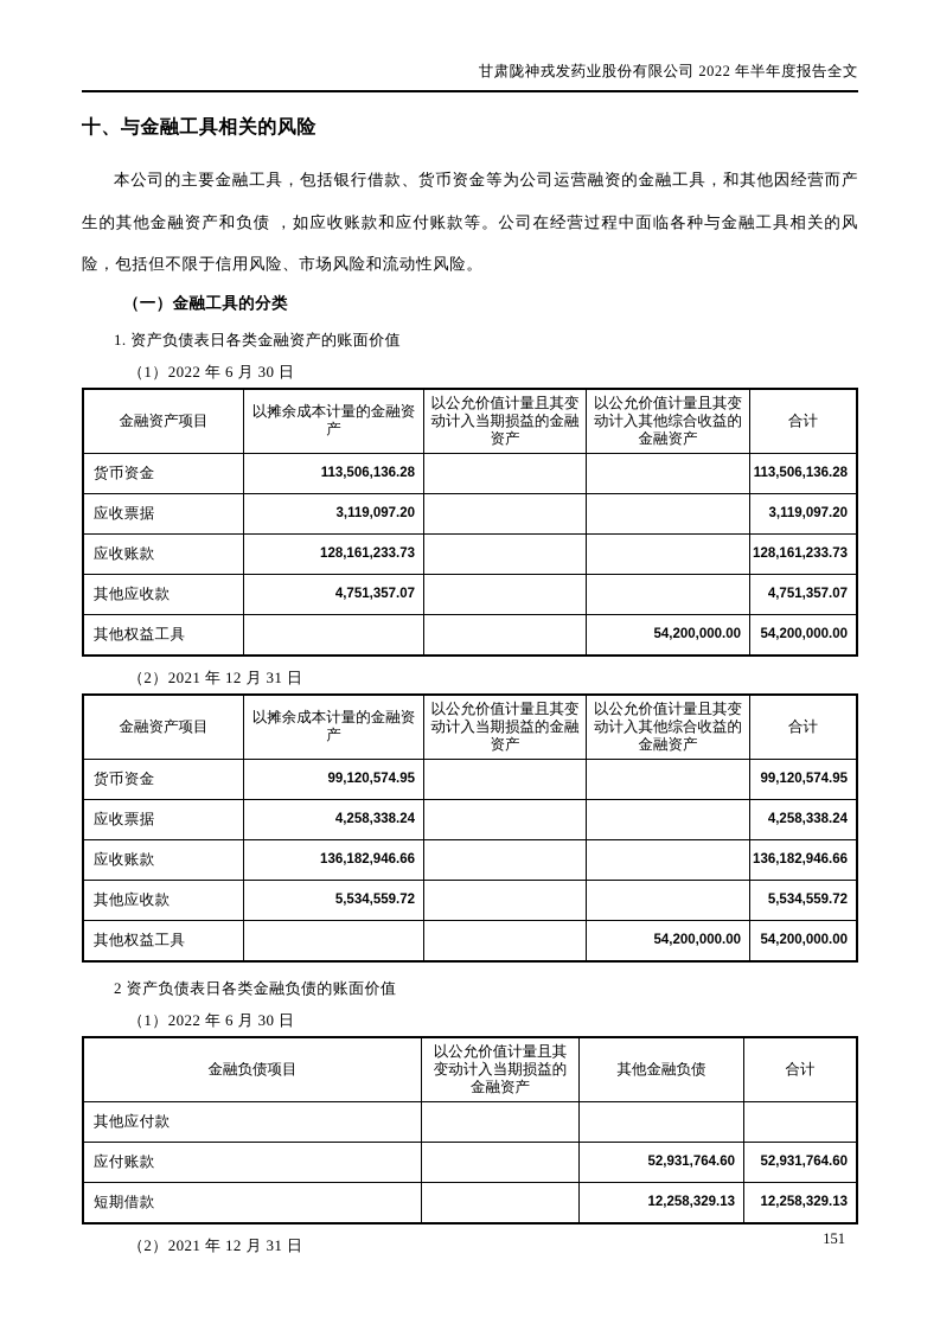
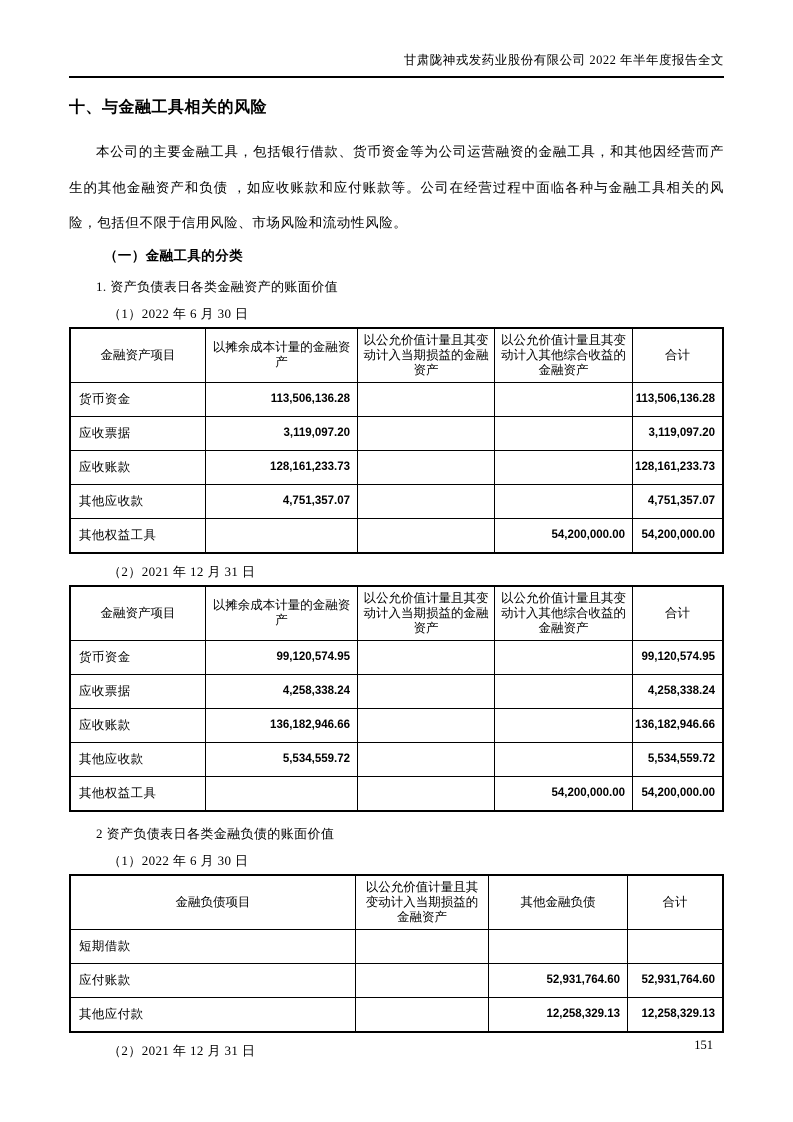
  甘肃陇神戎发药业股份有限公司 2022 年半年度报告全文
  十、与金融工具相关的风险
  本公司的主要金融工具，包括银行借款、货币资金等为公司运营融资的金融工具，和其他因经营而产生的其他金融资产和负债 ，如应收账款和应付账款等。公司在经营过程中面临各种与金融工具相关的风险，包括但不限于信用风险、市场风险和流动性风险。
  （一）金融工具的分类
  1. 资产负债表日各类金融资产的账面价值
  （1）2022 年 6 月 30 日
  金融资产项目	以摊余成本计量的金融资产	以公允价值计量且其变动计入当期损益的金融资产	以公允价值计量且其变动计入其他综合收益的金融资产	合计
  货币资金	113,506,136.28			113,506,136.28
  应收票据	3,119,097.20			3,119,097.20
  应收账款	128,161,233.73			128,161,233.73
  其他应收款	4,751,357.07			4,751,357.07
  其他权益工具			54,200,000.00	54,200,000.00
  （2）2021 年 12 月 31 日
  金融资产项目	以摊余成本计量的金融资产	以公允价值计量且其变动计入当期损益的金融资产	以公允价值计量且其变动计入其他综合收益的金融资产	合计
  货币资金	99,120,574.95			99,120,574.95
  应收票据	4,258,338.24			4,258,338.24
  应收账款	136,182,946.66			136,182,946.66
  其他应收款	5,534,559.72			5,534,559.72
  其他权益工具			54,200,000.00	54,200,000.00
  2 资产负债表日各类金融负债的账面价值
  （1）2022 年 6 月 30 日
  金融负债项目	以公允价值计量且其变动计入当期损益的金融资产	其他金融负债	合计
- 其他应付款
+ 短期借款
  应付账款		52,931,764.60	52,931,764.60
- 短期借款		12,258,329.13	12,258,329.13
+ 其他应付款		12,258,329.13	12,258,329.13
  （2）2021 年 12 月 31 日
  151
